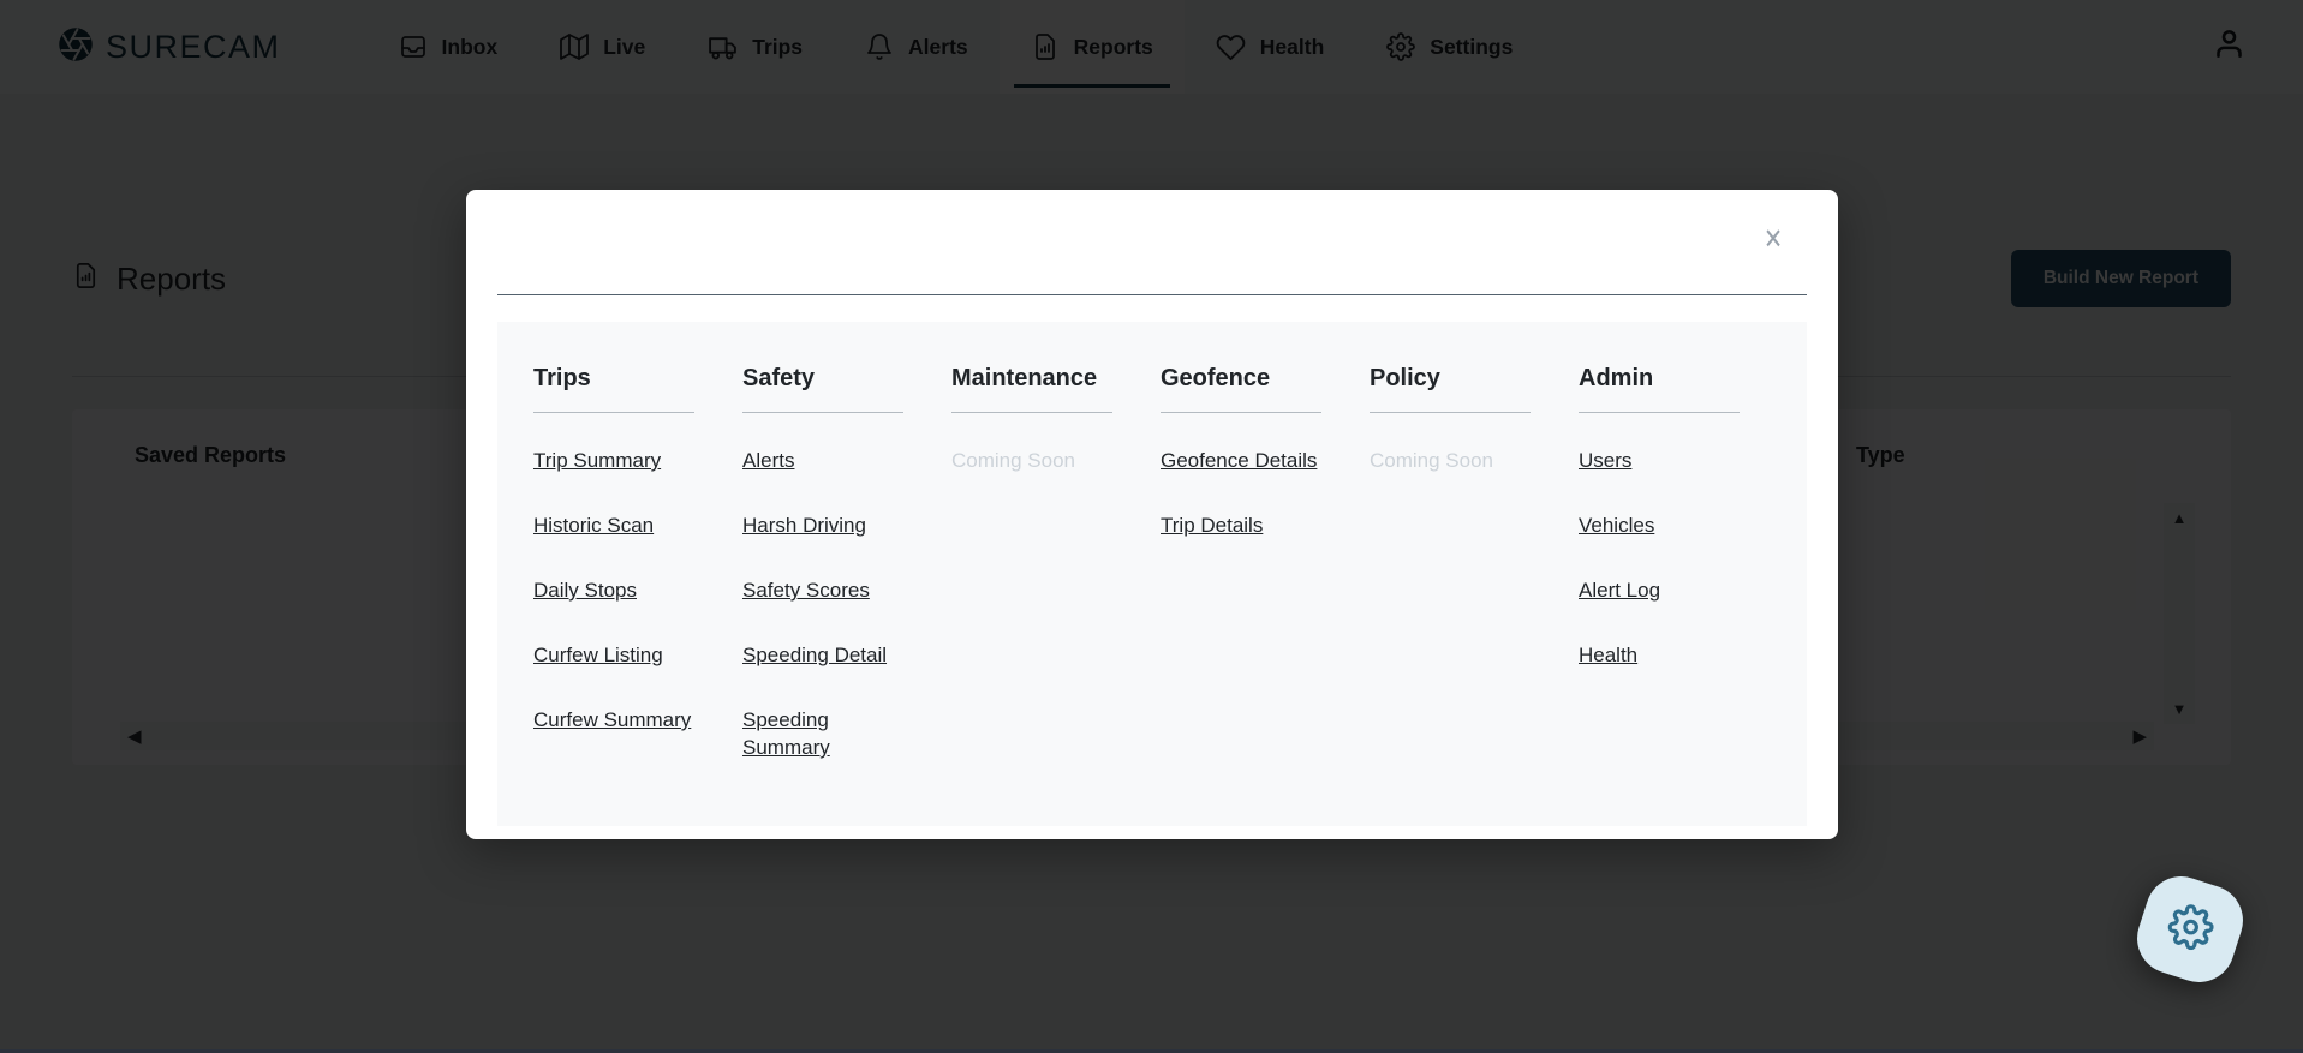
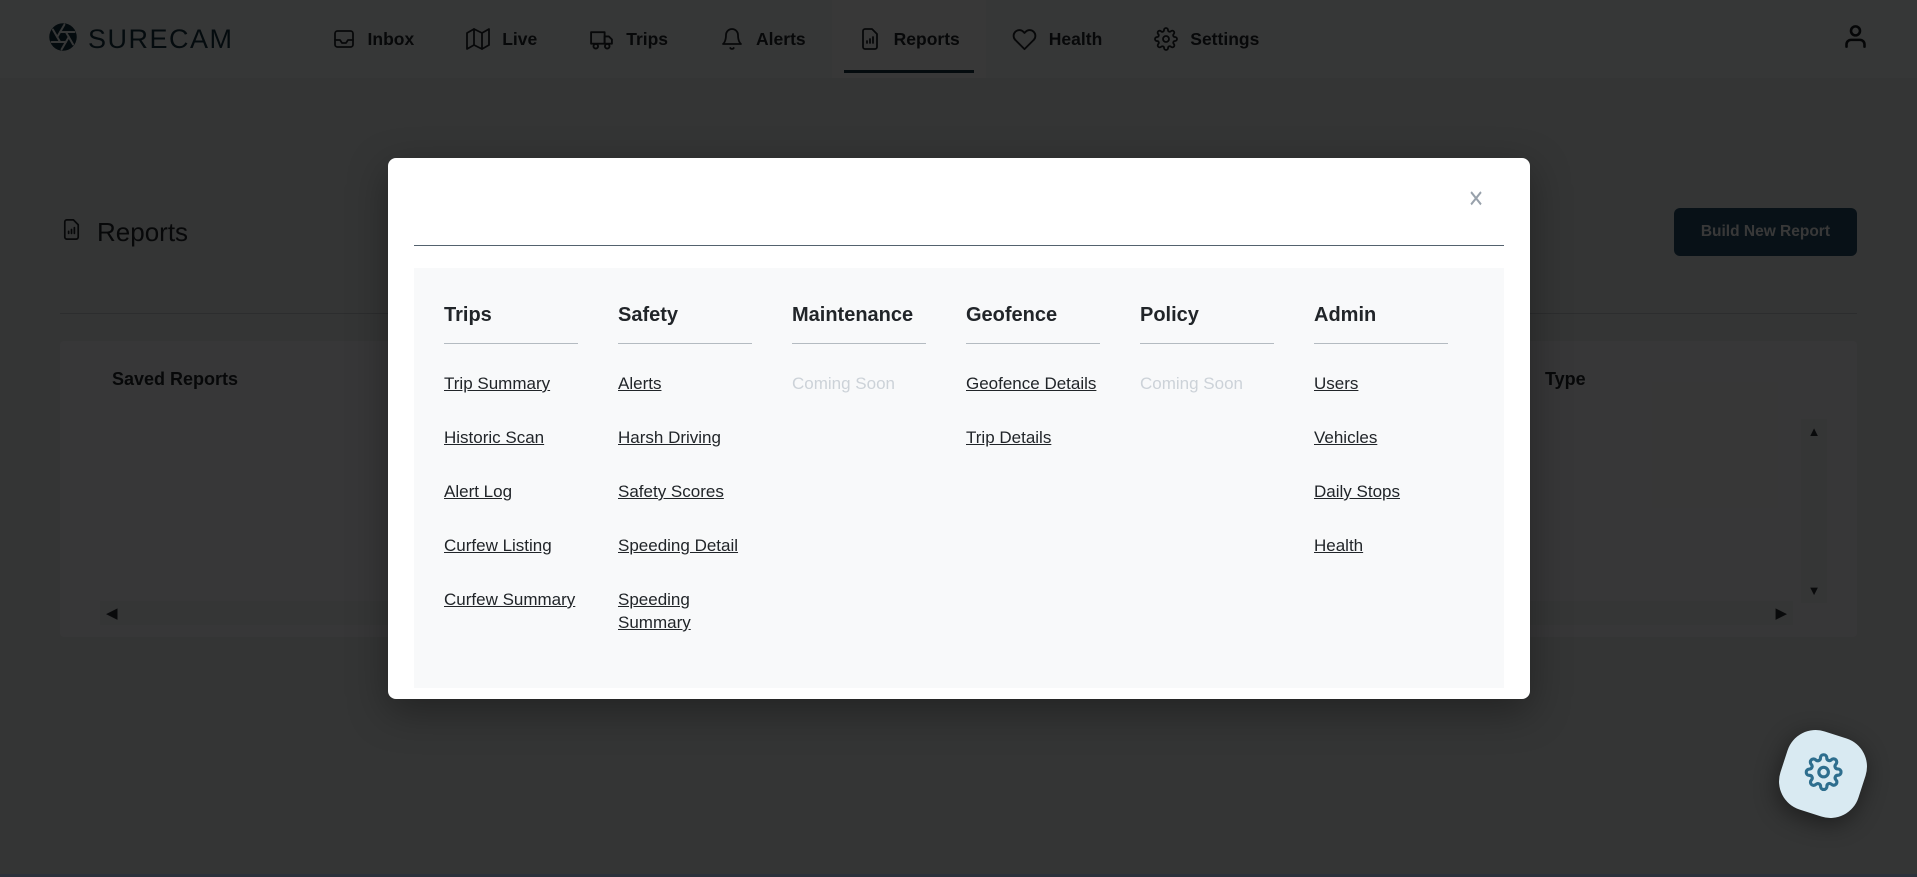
  SURECAM
  Inbox
  Live
  Trips
  Alerts
  Reports
  Health
  Settings
  Reports
  Build New Report
  Saved Reports
  Type
  ▲
  ▼
  ◀
  ▶
  ✕
  Trips
  Trip Summary
  Historic Scan
- Daily Stops
+ Alert Log
  Curfew Listing
  Curfew Summary
  Safety
  Alerts
  Harsh Driving
  Safety Scores
  Speeding Detail
  Speeding Summary
  Maintenance
  Coming Soon
  Geofence
  Geofence Details
  Trip Details
  Policy
  Coming Soon
  Admin
  Users
  Vehicles
- Alert Log
+ Daily Stops
  Health
